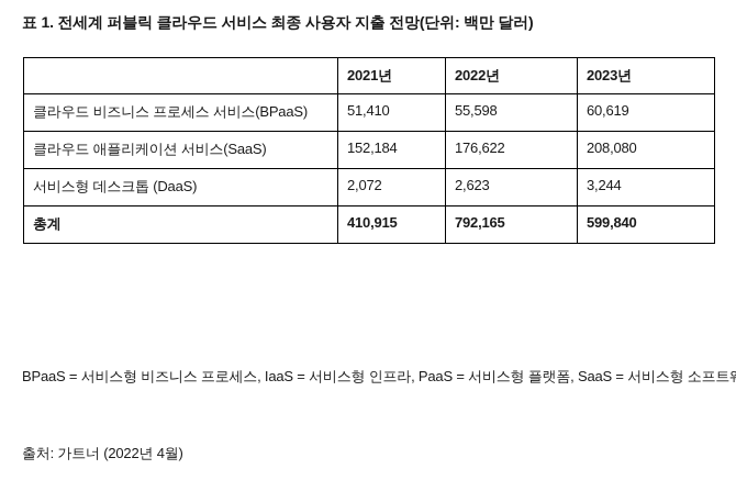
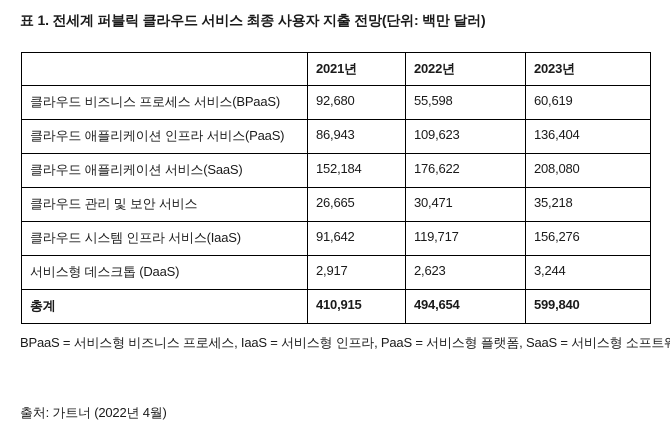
  표 1. 전세계 퍼블릭 클라우드 서비스 최종 사용자 지출 전망(단위: 백만 달러)
  	2021년	2022년	2023년
- 클라우드 비즈니스 프로세스 서비스(BPaaS)	51,410	55,598	60,619
+ 클라우드 비즈니스 프로세스 서비스(BPaaS)	92,680	55,598	60,619
+ 클라우드 애플리케이션 인프라 서비스(PaaS)	86,943	109,623	136,404
  클라우드 애플리케이션 서비스(SaaS)	152,184	176,622	208,080
+ 클라우드 관리 및 보안 서비스	26,665	30,471	35,218
+ 클라우드 시스템 인프라 서비스(IaaS)	91,642	119,717	156,276
- 서비스형 데스크톱 (DaaS)	2,072	2,623	3,244
+ 서비스형 데스크톱 (DaaS)	2,917	2,623	3,244
- 총계	410,915	792,165	599,840
+ 총계	410,915	494,654	599,840
  BPaaS = 서비스형 비즈니스 프로세스, IaaS = 서비스형 인프라, PaaS = 서비스형 플랫폼, SaaS = 서비스형 소프트
  출처: 가트너 (2022년 4월)
